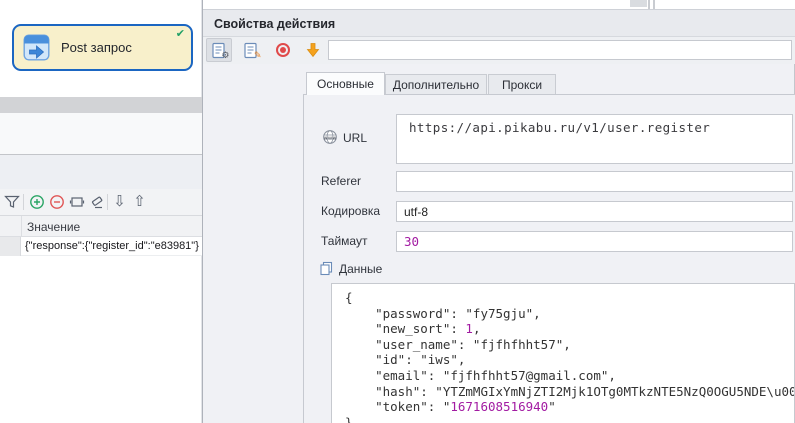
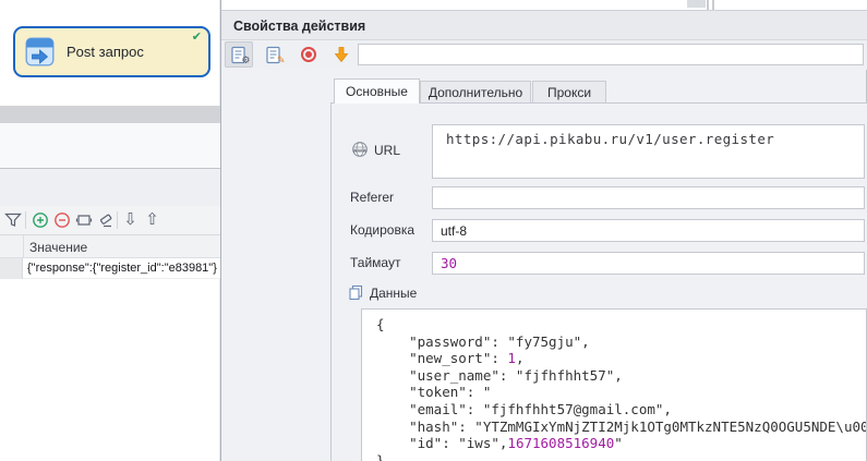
  Post запрос
  ✔
  ⇩
  ⇧
  Значение
  {"response":{"register_id":"e83981"}
  Свойства действия
  ⚙
  ✎
  Основные
  Дополнительно
  Прокси
  URL
  https://api.pikabu.ru/v1/user.register
  Referer
  Кодировка
  utf-8
  Таймаут
  30
  Данные
  {
  "password": "fy75gju",
  "new_sort": 1,
  "user_name": "fjfhfhht57",
- "id": "iws",
+ "token": "
  "email": "fjfhfhht57@gmail.com",
  "hash": "YTZmMGIxYmNjZTI2Mjk1OTg0MTkzNTE5NzQ0OGU5NDE\u00
- "token": "1671608516940"
+ "id": "iws",1671608516940"
  }
